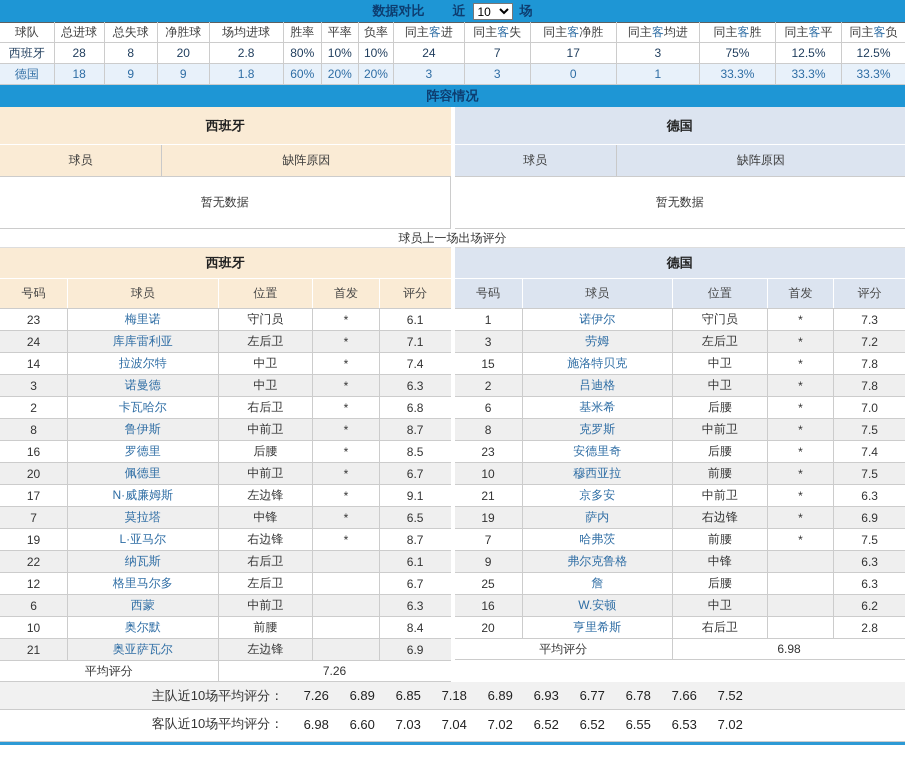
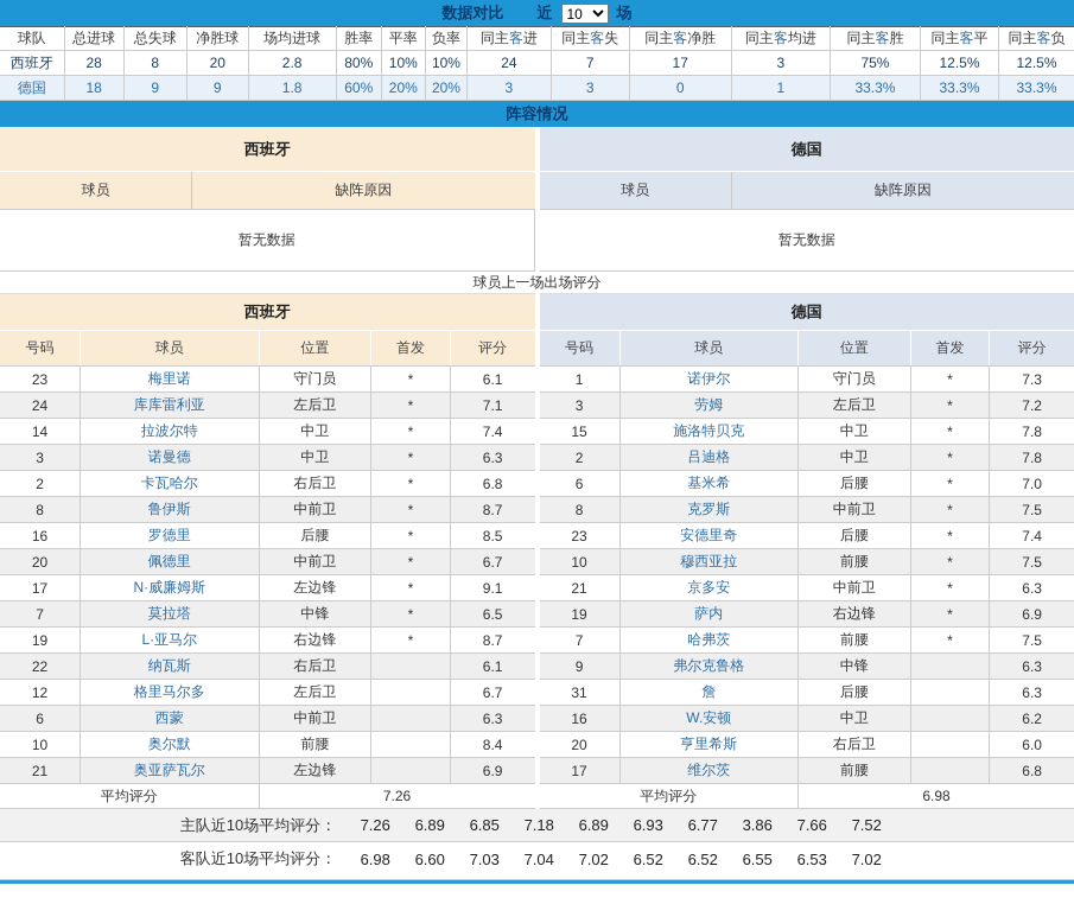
  数据对比
  近
  10
  场
  球队	总进球	总失球	净胜球	场均进球	胜率	平率	负率	同主客进	同主客失	同主客净胜	同主客均进	同主客胜	同主客平	同主客负
  西班牙	28	8	20	2.8	80%	10%	10%	24	7	17	3	75%	12.5%	12.5%
  德国	18	9	9	1.8	60%	20%	20%	3	3	0	1	33.3%	33.3%	33.3%
  阵容情况
  西班牙
  球员
  缺阵原因
  暂无数据
  德国
  球员
  缺阵原因
  暂无数据
  球员上一场出场评分
  西班牙
  号码	球员	位置	首发	评分
  23	梅里诺	守门员	*	6.1
  24	库库雷利亚	左后卫	*	7.1
  14	拉波尔特	中卫	*	7.4
  3	诺曼德	中卫	*	6.3
  2	卡瓦哈尔	右后卫	*	6.8
  8	鲁伊斯	中前卫	*	8.7
  16	罗德里	后腰	*	8.5
  20	佩德里	中前卫	*	6.7
  17	N·威廉姆斯	左边锋	*	9.1
  7	莫拉塔	中锋	*	6.5
  19	L·亚马尔	右边锋	*	8.7
  22	纳瓦斯	右后卫		6.1
  12	格里马尔多	左后卫		6.7
  6	西蒙	中前卫		6.3
  10	奥尔默	前腰		8.4
  21	奥亚萨瓦尔	左边锋		6.9
  平均评分	7.26
  德国
  号码	球员	位置	首发	评分
  1	诺伊尔	守门员	*	7.3
  3	劳姆	左后卫	*	7.2
  15	施洛特贝克	中卫	*	7.8
  2	吕迪格	中卫	*	7.8
  6	基米希	后腰	*	7.0
  8	克罗斯	中前卫	*	7.5
  23	安德里奇	后腰	*	7.4
  10	穆西亚拉	前腰	*	7.5
  21	京多安	中前卫	*	6.3
  19	萨内	右边锋	*	6.9
  7	哈弗茨	前腰	*	7.5
  9	弗尔克鲁格	中锋		6.3
- 25	詹	后腰		6.3
+ 31	詹	后腰		6.3
  16	W.安顿	中卫		6.2
- 20	亨里希斯	右后卫		2.8
+ 20	亨里希斯	右后卫		6.0
+ 17	维尔茨	前腰		6.8
  平均评分	6.98
  主队近10场平均评分：
- 7.26 6.89 6.85 7.18 6.89 6.93 6.77 6.78 7.66 7.52
+ 7.26 6.89 6.85 7.18 6.89 6.93 6.77 3.86 7.66 7.52
  客队近10场平均评分：
  6.98 6.60 7.03 7.04 7.02 6.52 6.52 6.55 6.53 7.02
